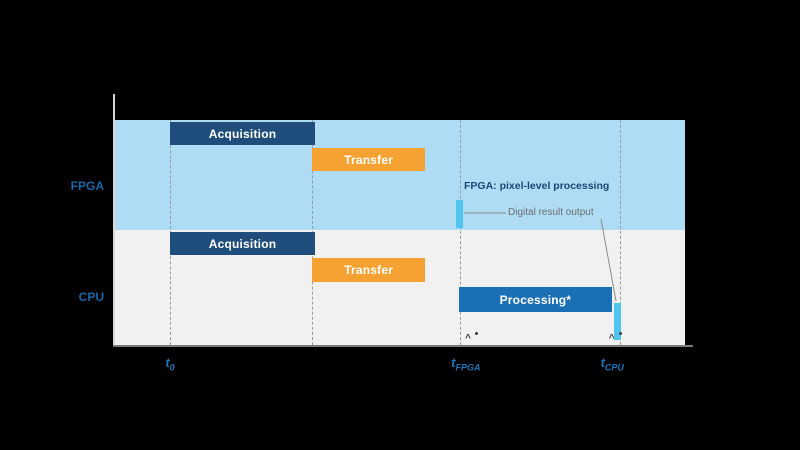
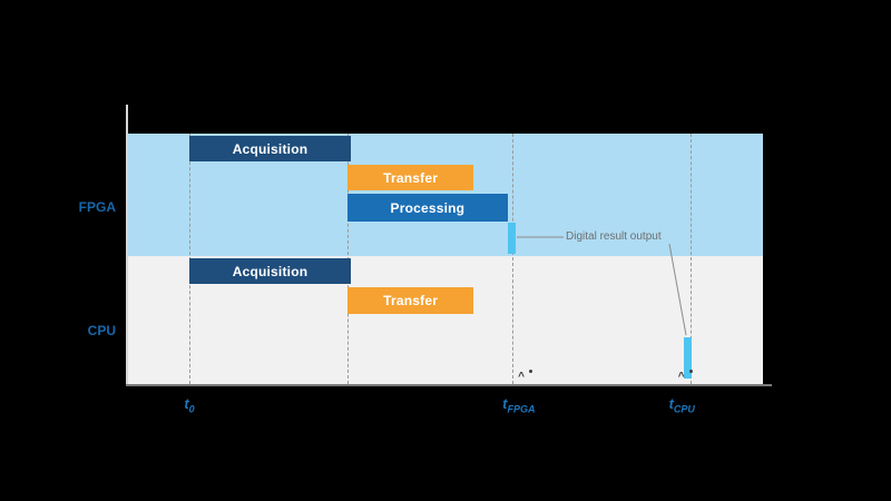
  FPGA
  CPU
  Acquisition
  Transfer
+ Processing
  Acquisition
  Transfer
- Processing*
- FPGA: pixel-level processing
  Digital result output
  t0
  tFPGA
  tCPU
  ^
  ^
